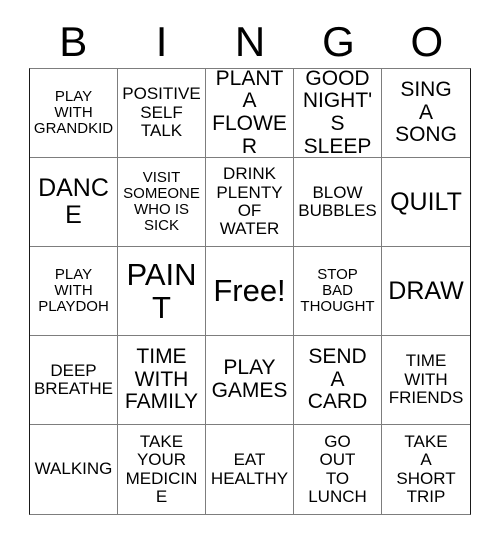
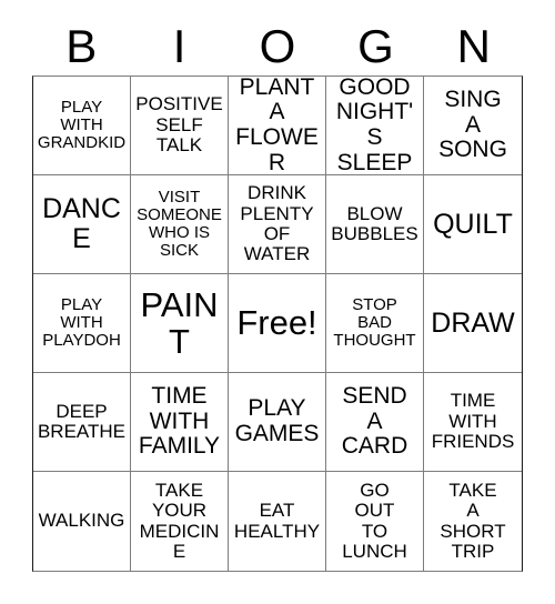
  B
  I
- N
+ O
  G
- O
+ N
  PLAY
  WITH
  GRANDKID
  POSITIVE
  SELF
  TALK
  PLANT A
  FLOWER
  GOOD
  NIGHT'S
  SLEEP
  SING
  A
  SONG
  DANCE
  VISIT
  SOMEONE
  WHO IS
  SICK
  DRINK
  PLENTY
  OF
  WATER
  BLOW
  BUBBLES
  QUILT
  PLAY
  WITH
  PLAYDOH
  PAINT
  Free!
  STOP
  BAD
  THOUGHT
  DRAW
  DEEP
  BREATHE
  TIME
  WITH
  FAMILY
  PLAY
  GAMES
  SEND
  A
  CARD
  TIME
  WITH
  FRIENDS
  WALKING
  TAKE
  YOUR
  MEDICINE
  EAT
  HEALTHY
  GO
  OUT
  TO
  LUNCH
  TAKE
  A
  SHORT
  TRIP
